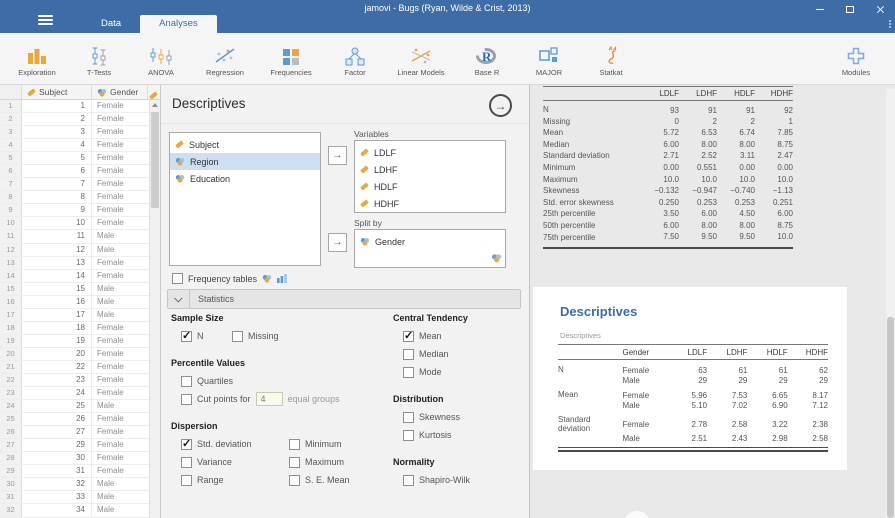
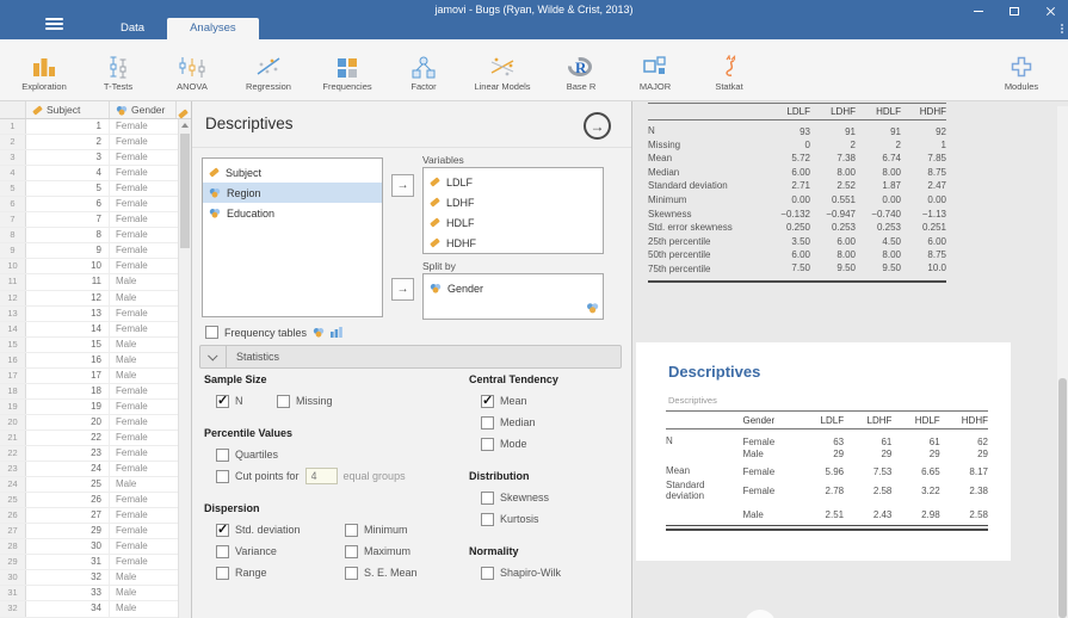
  jamovi - Bugs (Ryan, Wilde & Crist, 2013)
  Data
  Analyses
  Exploration
  T-Tests
  ANOVA
  Regression
  Frequencies
  Factor
  Linear Models
  R
  Base R
  MAJOR
  Statkat
  Modules
  Subject
  Gender
  1
  1
  Female
  2
  2
  Female
  3
  3
  Female
  4
  4
  Female
  5
  5
  Female
  6
  6
  Female
  7
  7
  Female
  8
  8
  Female
  9
  9
  Female
  10
  10
  Female
  11
  11
  Male
  12
  12
  Male
  13
  13
  Female
  14
  14
  Female
  15
  15
  Male
  16
  16
  Male
  17
  17
  Male
  18
  18
  Female
  19
  19
  Female
  20
  20
  Female
  21
  22
  Female
  22
  23
  Female
  23
  24
  Female
  24
  25
  Male
  25
  26
  Female
  26
  27
  Female
  27
  29
  Female
  28
  30
  Female
  29
  31
  Female
  30
  32
  Male
  31
  33
  Male
  32
  34
  Male
  Descriptives
  →
  Subject
  Region
  Education
  →
  Variables
  LDLF
  LDHF
  HDLF
  HDHF
  →
  Split by
  Gender
  Frequency tables
  Statistics
  Sample Size
  N
  Missing
  Percentile Values
  Quartiles
  Cut points for
  4
  equal groups
  Dispersion
  Std. deviation
  Minimum
  Variance
  Maximum
  Range
  S. E. Mean
  Central Tendency
  Mean
  Median
  Mode
  Distribution
  Skewness
  Kurtosis
  Normality
  Shapiro-Wilk
  	LDLF	LDHF	HDLF	HDHF
  N	93	91	91	92
  Missing	0	2	2	1
- Mean	5.72	6.53	6.74	7.85
+ Mean	5.72	7.38	6.74	7.85
  Median	6.00	8.00	8.00	8.75
- Standard deviation	2.71	2.52	3.11	2.47
+ Standard deviation	2.71	2.52	1.87	2.47
  Minimum	0.00	0.551	0.00	0.00
- Maximum	10.0	10.0	10.0	10.0
  Skewness	−0.132	−0.947	−0.740	−1.13
  Std. error skewness	0.250	0.253	0.253	0.251
  25th percentile	3.50	6.00	4.50	6.00
  50th percentile	6.00	8.00	8.00	8.75
  75th percentile	7.50	9.50	9.50	10.0
  Descriptives
  Descriptives
  	Gender	LDLF	LDHF	HDLF	HDHF
  N	Female	63	61	61	62
  	Male	29	29	29	29
  Mean	Female	5.96	7.53	6.65	8.17
- 	Male	5.10	7.02	6.90	7.12
  Standard deviation	Female	2.78	2.58	3.22	2.38
  	Male	2.51	2.43	2.98	2.58
